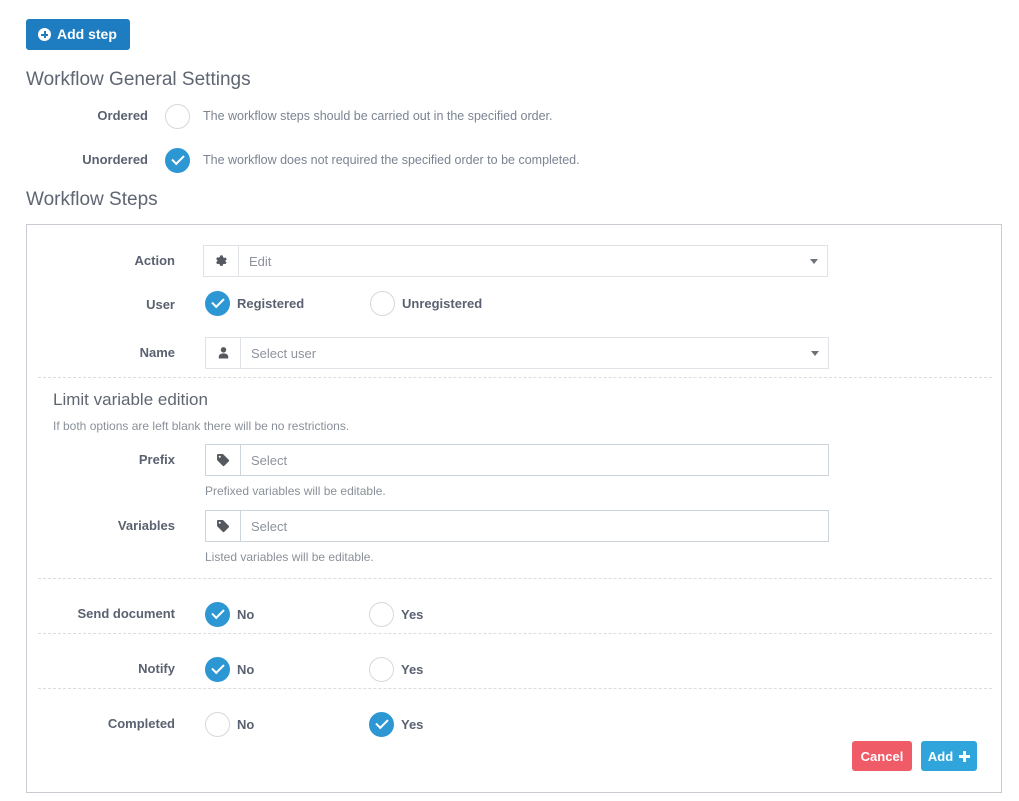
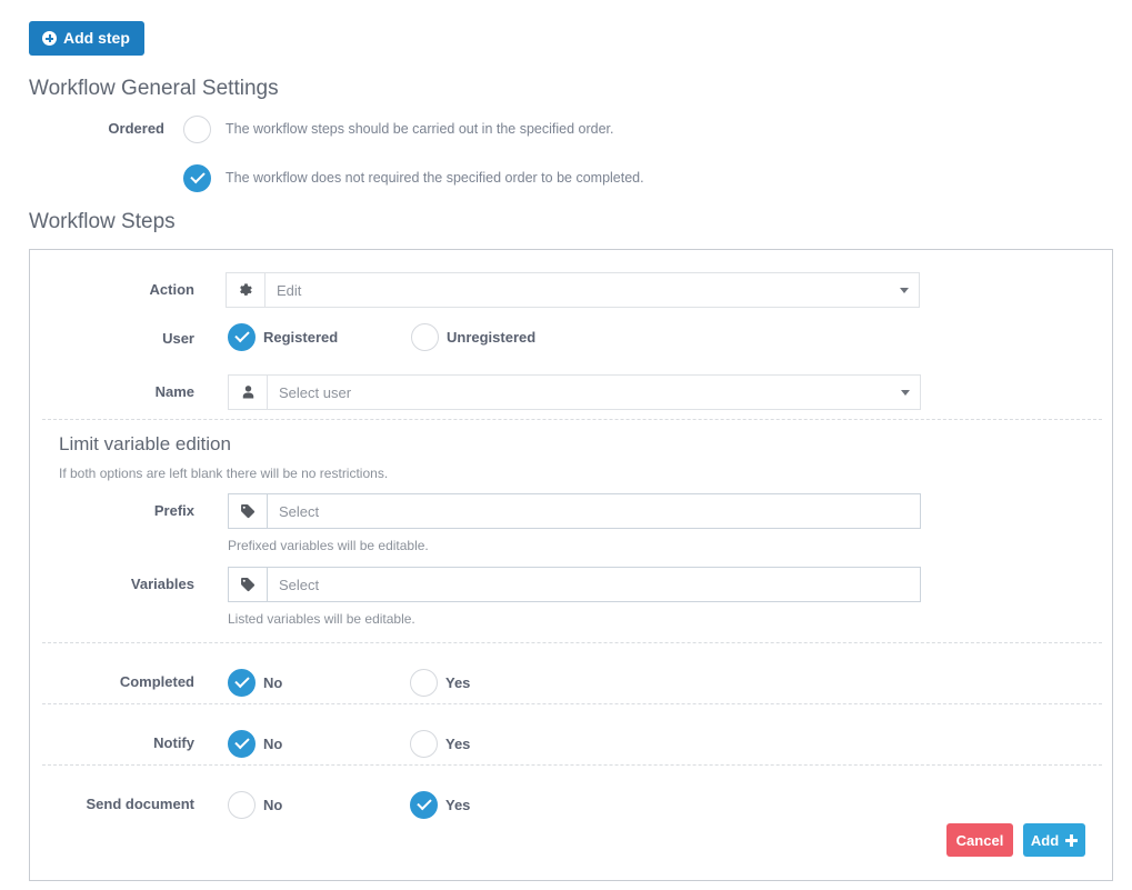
  Add step
  Workflow General Settings
  Ordered
  The workflow steps should be carried out in the specified order.
- Unordered
  The workflow does not required the specified order to be completed.
  Workflow Steps
  Action
  Edit
  User
  Registered
  Unregistered
  Name
  Select user
  Limit variable edition
  If both options are left blank there will be no restrictions.
  Prefix
  Select
  Prefixed variables will be editable.
  Variables
  Select
  Listed variables will be editable.
- Send document
+ Completed
  No
  Yes
  Notify
  No
  Yes
- Completed
+ Send document
  No
  Yes
  Cancel
  Add
